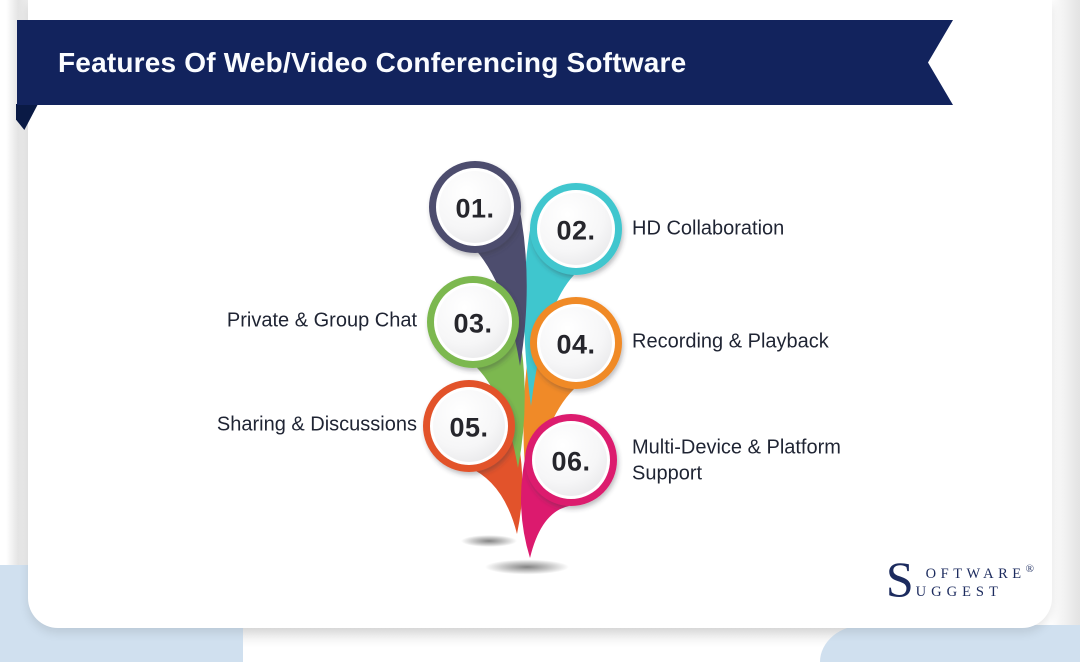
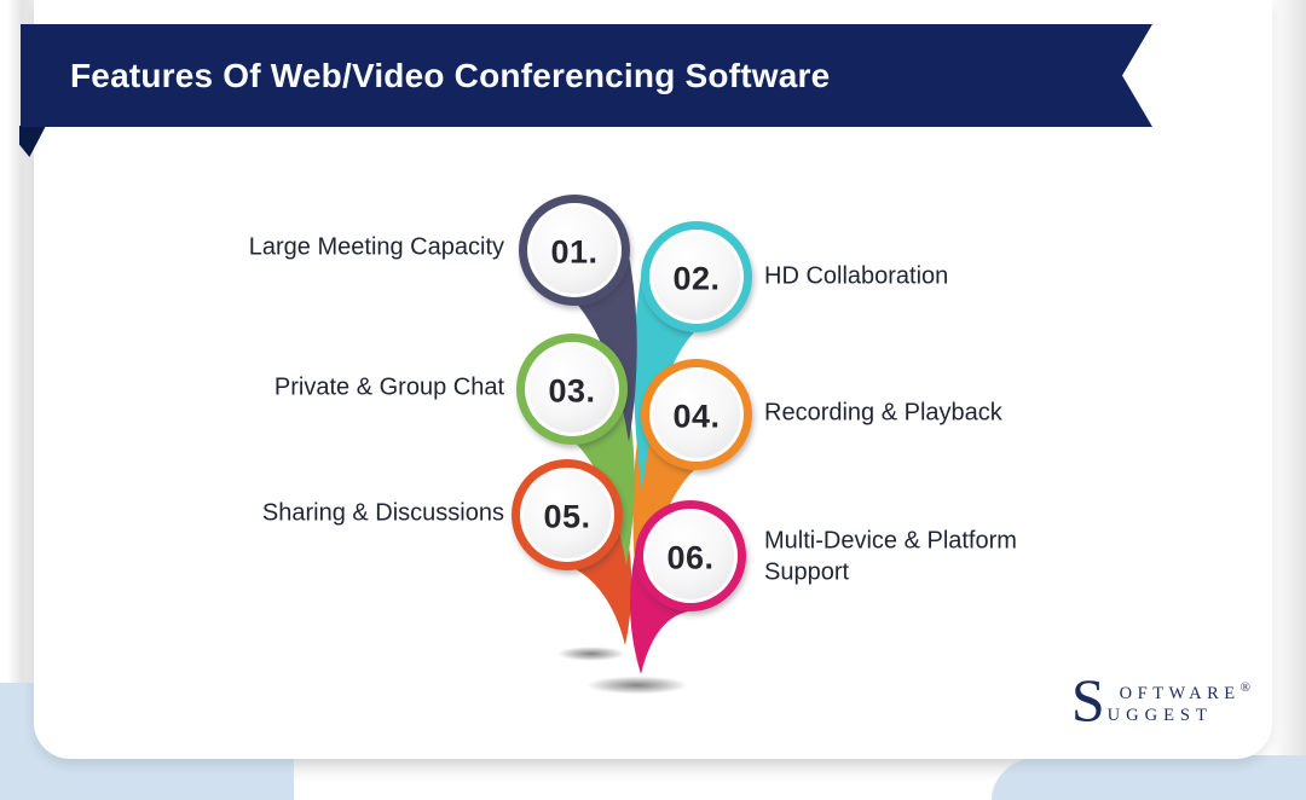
  Features Of Web/Video Conferencing Software
  01.
  02.
  03.
  04.
  05.
  06.
+ Large Meeting Capacity
  HD Collaboration
  Private & Group Chat
  Recording & Playback
  Sharing & Discussions
  Multi-Device & Platform Support
  S
  OFTWARE®
  UGGEST
